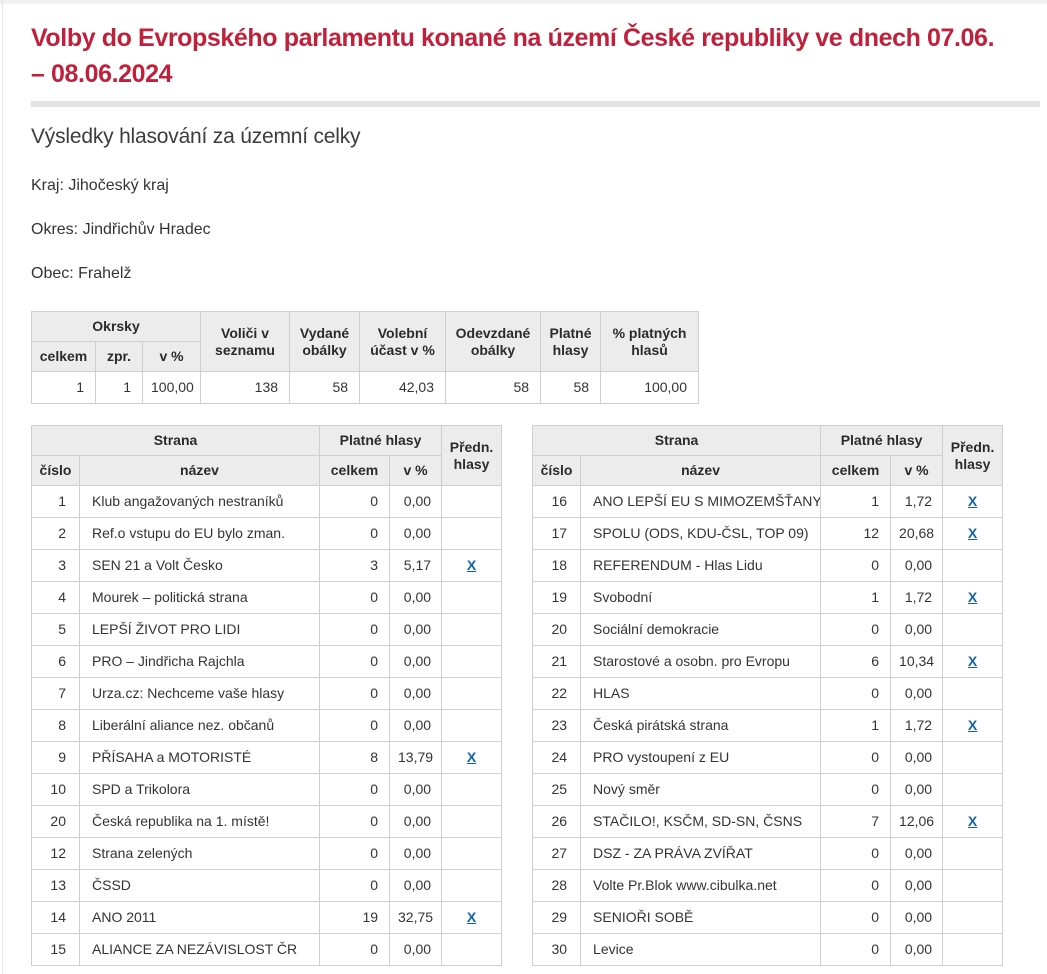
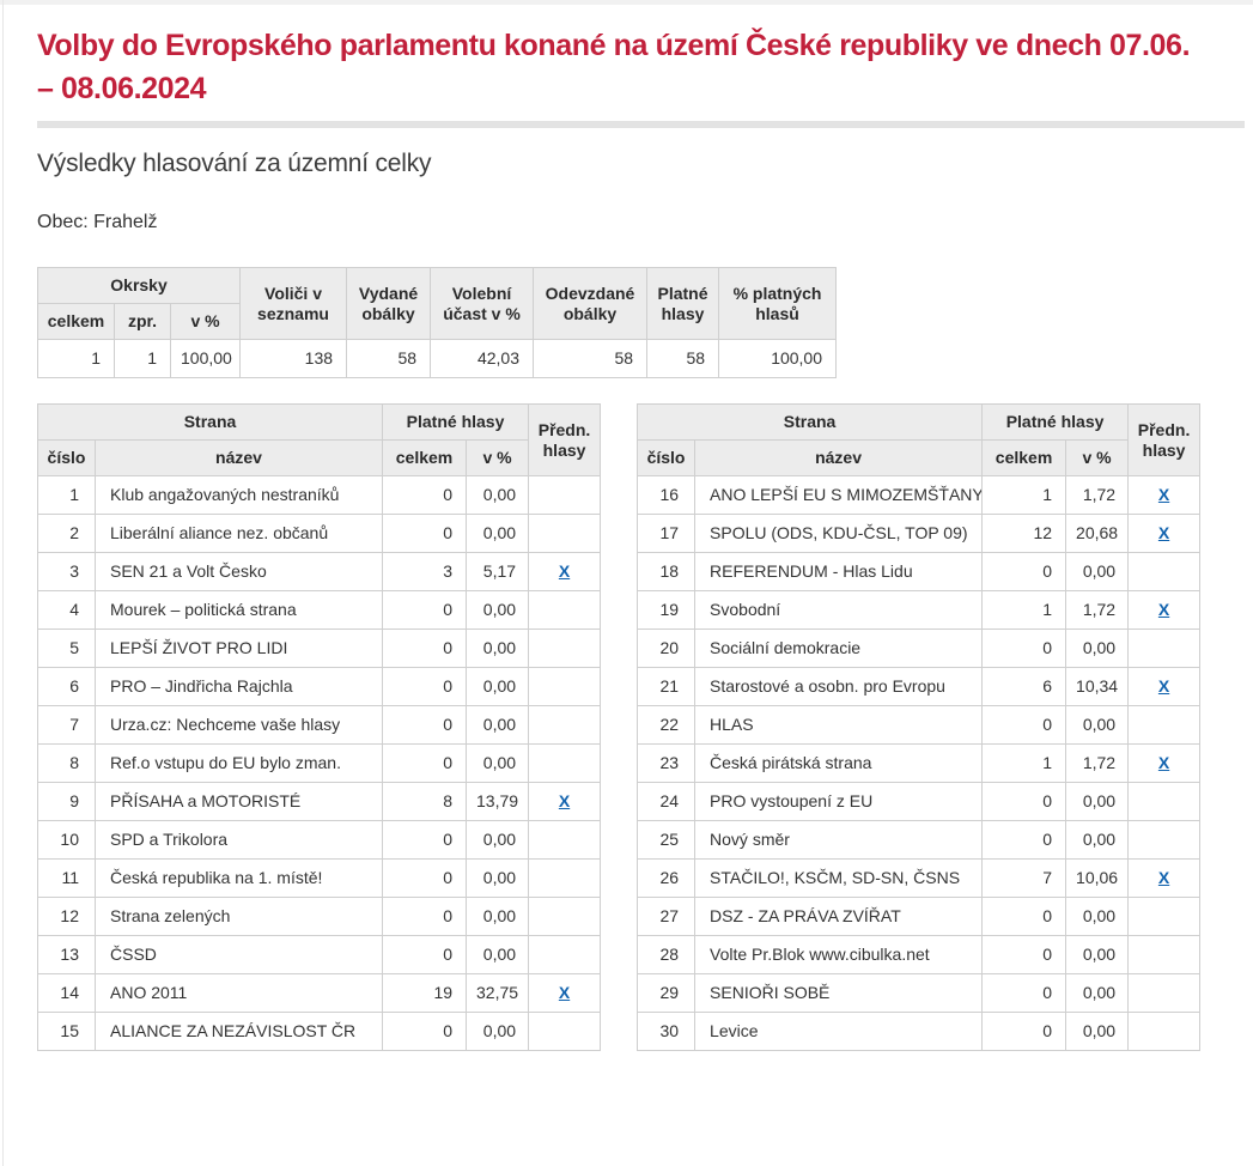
  Volby do Evropského parlamentu konané na území České republiky ve dnech 07.06. – 08.06.2024
  Výsledky hlasování za územní celky
- Kraj: Jihočeský kraj
- Okres: Jindřichův Hradec
  Obec: Frahelž
  Okrsky	Voliči v seznamu	Vydané obálky	Volební účast v %	Odevzdané obálky	Platné hlasy	% platných hlasů
  celkem	zpr.	v %
  1	1	100,00	138	58	42,03	58	58	100,00
  Strana	Platné hlasy	Předn. hlasy
  číslo	název	celkem	v %
  1	Klub angažovaných nestraníků	0	0,00
- 2	Ref.o vstupu do EU bylo zman.	0	0,00
+ 2	Liberální aliance nez. občanů	0	0,00
  3	SEN 21 a Volt Česko	3	5,17	X
  4	Mourek – politická strana	0	0,00
  5	LEPŠÍ ŽIVOT PRO LIDI	0	0,00
  6	PRO – Jindřicha Rajchla	0	0,00
  7	Urza.cz: Nechceme vaše hlasy	0	0,00
- 8	Liberální aliance nez. občanů	0	0,00
+ 8	Ref.o vstupu do EU bylo zman.	0	0,00
  9	PŘÍSAHA a MOTORISTÉ	8	13,79	X
  10	SPD a Trikolora	0	0,00
- 20	Česká republika na 1. místě!	0	0,00
+ 11	Česká republika na 1. místě!	0	0,00
  12	Strana zelených	0	0,00
  13	ČSSD	0	0,00
  14	ANO 2011	19	32,75	X
  15	ALIANCE ZA NEZÁVISLOST ČR	0	0,00
  Strana	Platné hlasy	Předn. hlasy
  číslo	název	celkem	v %
  16	ANO LEPŠÍ EU S MIMOZEMŠŤANY	1	1,72	X
  17	SPOLU (ODS, KDU-ČSL, TOP 09)	12	20,68	X
  18	REFERENDUM - Hlas Lidu	0	0,00
  19	Svobodní	1	1,72	X
  20	Sociální demokracie	0	0,00
  21	Starostové a osobn. pro Evropu	6	10,34	X
  22	HLAS	0	0,00
  23	Česká pirátská strana	1	1,72	X
  24	PRO vystoupení z EU	0	0,00
  25	Nový směr	0	0,00
- 26	STAČILO!, KSČM, SD-SN, ČSNS	7	12,06	X
+ 26	STAČILO!, KSČM, SD-SN, ČSNS	7	10,06	X
  27	DSZ - ZA PRÁVA ZVÍŘAT	0	0,00
  28	Volte Pr.Blok www.cibulka.net	0	0,00
  29	SENIOŘI SOBĚ	0	0,00
  30	Levice	0	0,00
